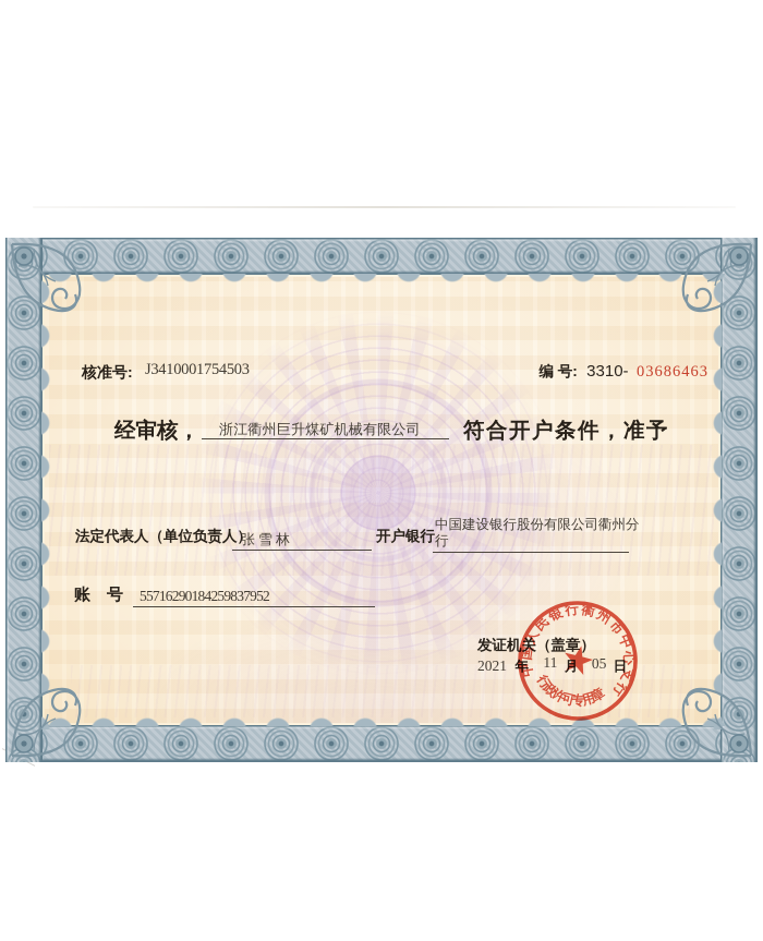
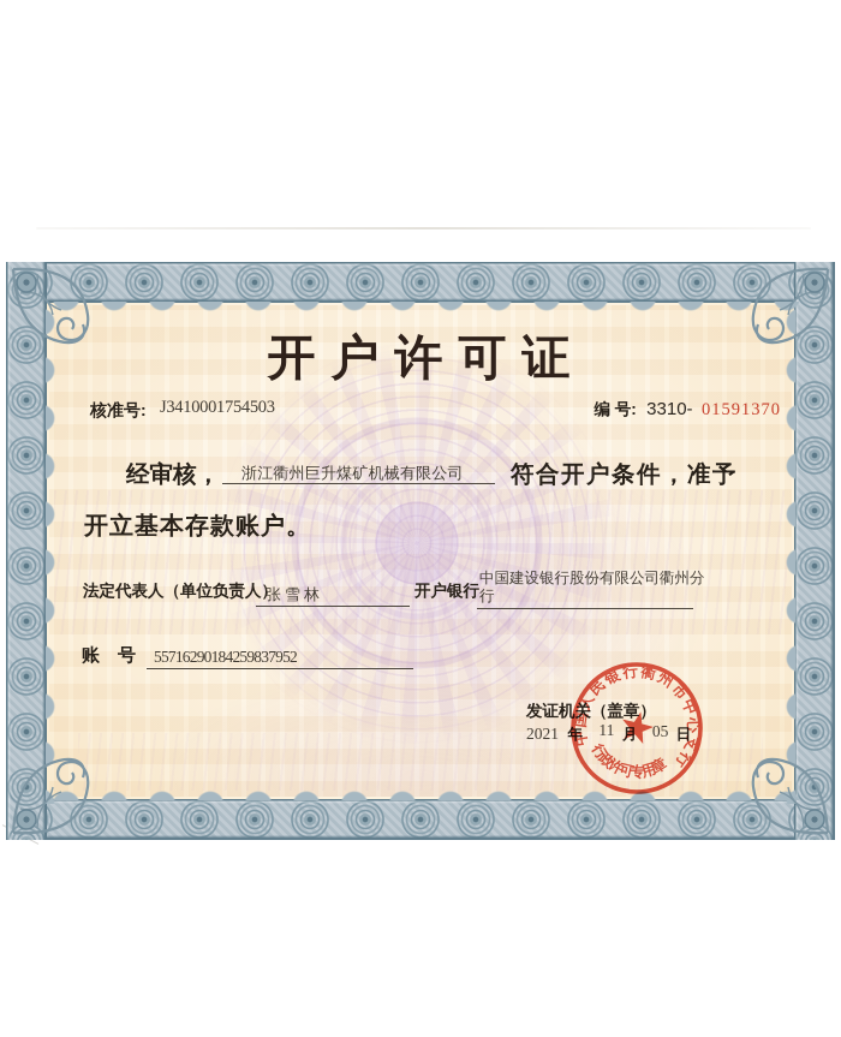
+ 开户许可证
  核准号:
  J3410001754503
- 编 号: 3310- 03686463
+ 编 号: 3310- 01591370
  经审核，
  浙江衢州巨升煤矿机械有限公司
  符合开户条件，准予
+ 开立基本存款账户。
  法定代表人（单位负责人）
  张雪林
  开户银行
  中国建设银行股份有限公司衢州分行
  账 号
  55716290184259837952
  发证机关（盖章）
  2021 年 11 月 05 日
